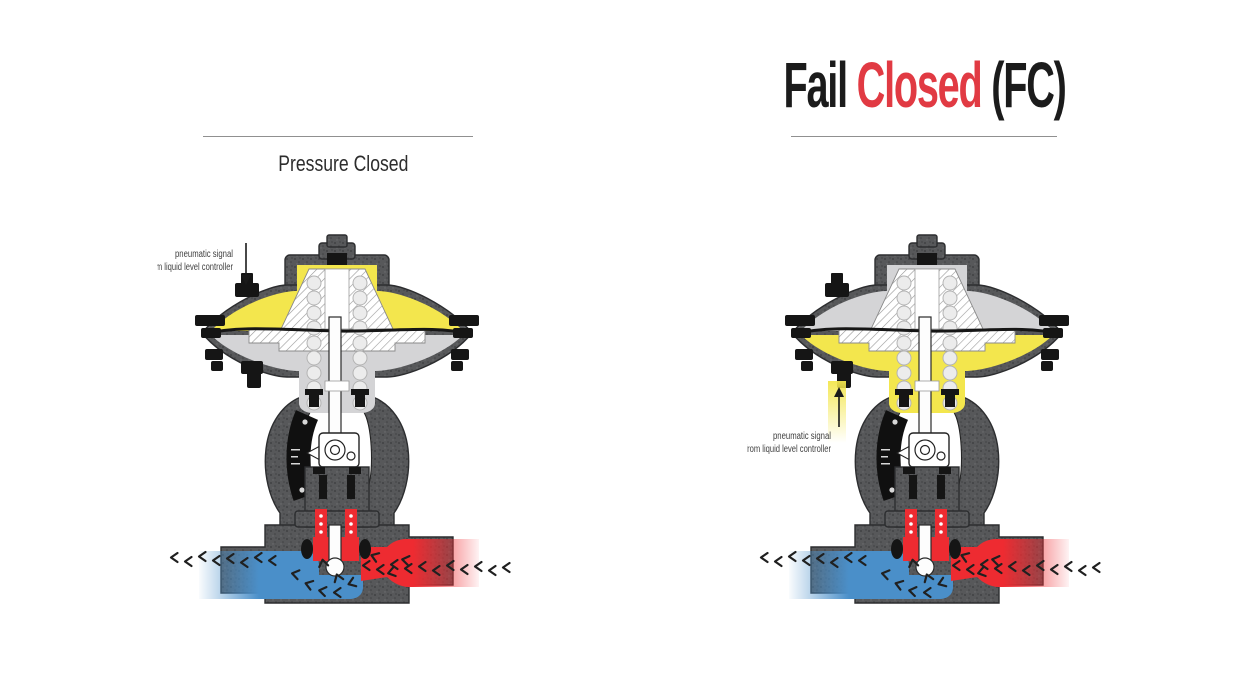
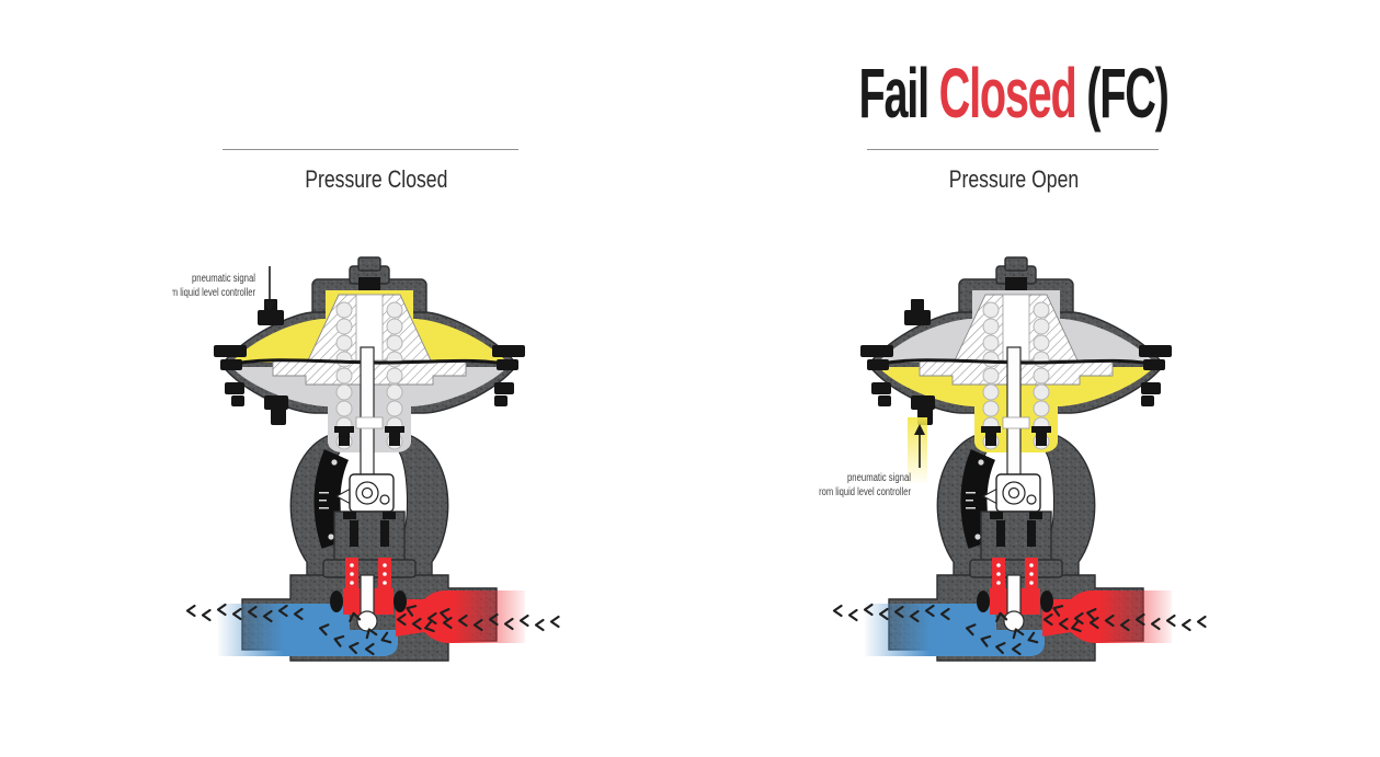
  Pressure Closed
  pneumatic signal
  m liquid level controller
  Fail Closed (FC)
+ Pressure Open
  pneumatic signal
  from liquid level controller
